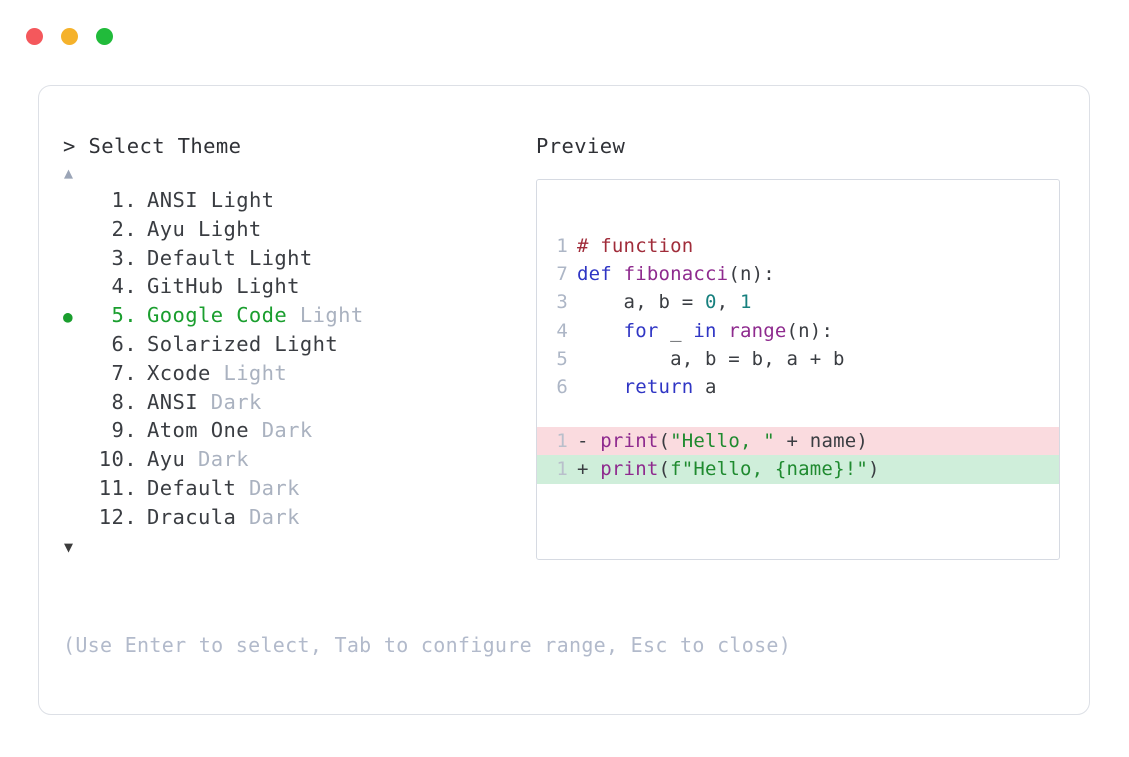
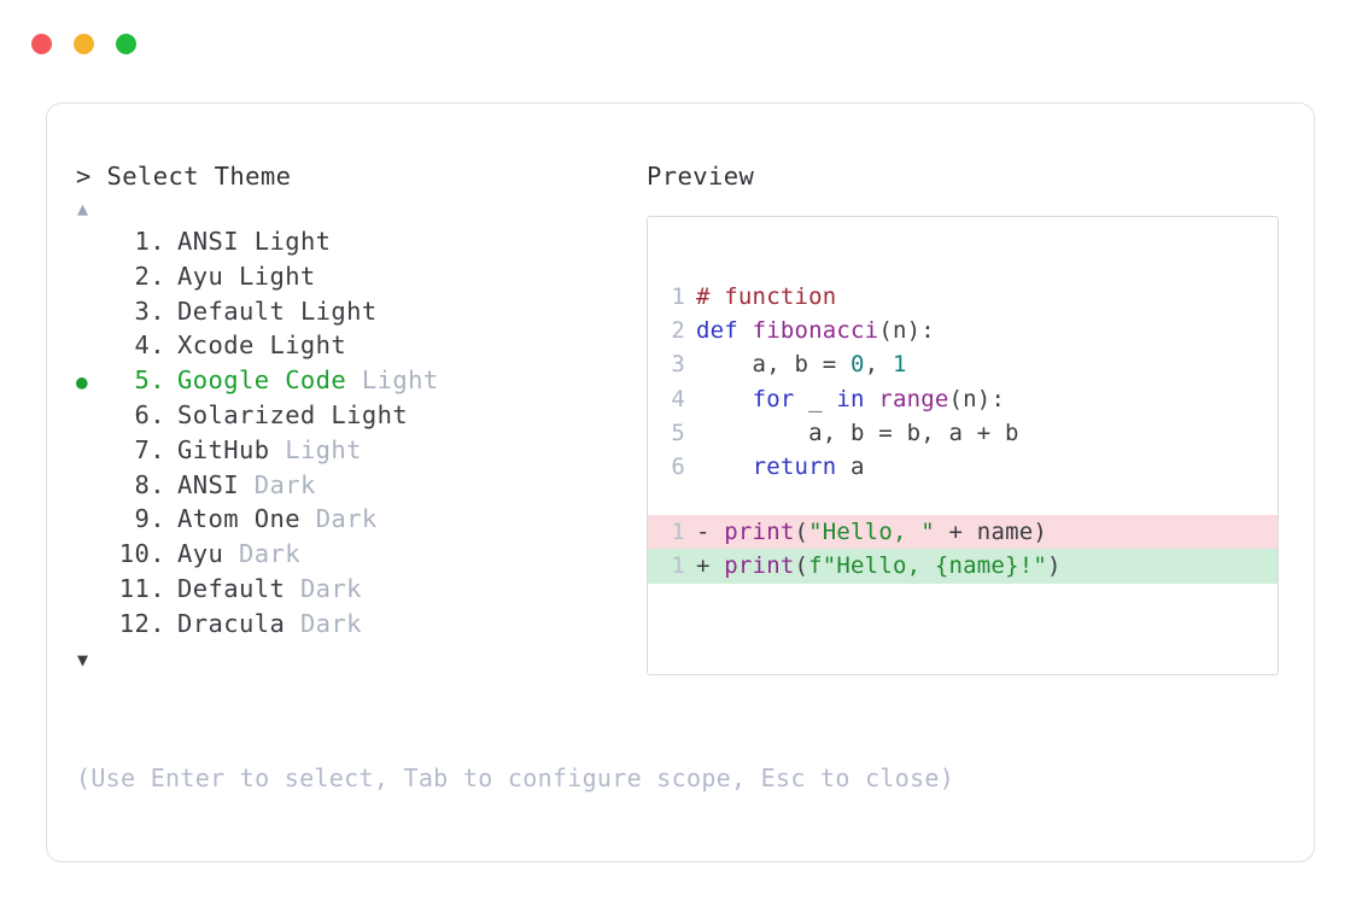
  > Select Theme
  ▲
  1.
  ANSI Light
  2.
  Ayu Light
  3.
  Default Light
  4.
- GitHub Light
+ Xcode Light
  ●
  5.
  Google Code Light
  6.
  Solarized Light
  7.
- Xcode Light
+ GitHub Light
  8.
  ANSI Dark
  9.
  Atom One Dark
  10.
  Ayu Dark
  11.
  Default Dark
  12.
  Dracula Dark
  ▼
- (Use Enter to select, Tab to configure range, Esc to close)
+ (Use Enter to select, Tab to configure scope, Esc to close)
  Preview
  1
  # function
- 7
+ 2
  def fibonacci(n):
  3
  a, b = 0, 1
  4
  for _ in range(n):
  5
  a, b = b, a + b
  6
  return a
  1
  - print("Hello, " + name)
  1
  + print(f"Hello, {name}!")
